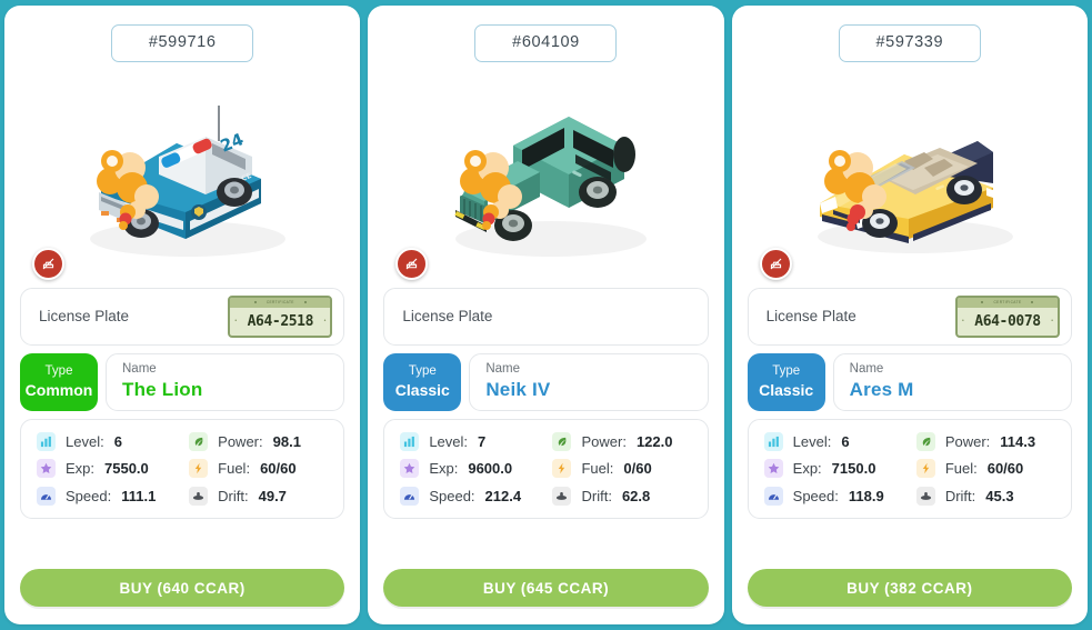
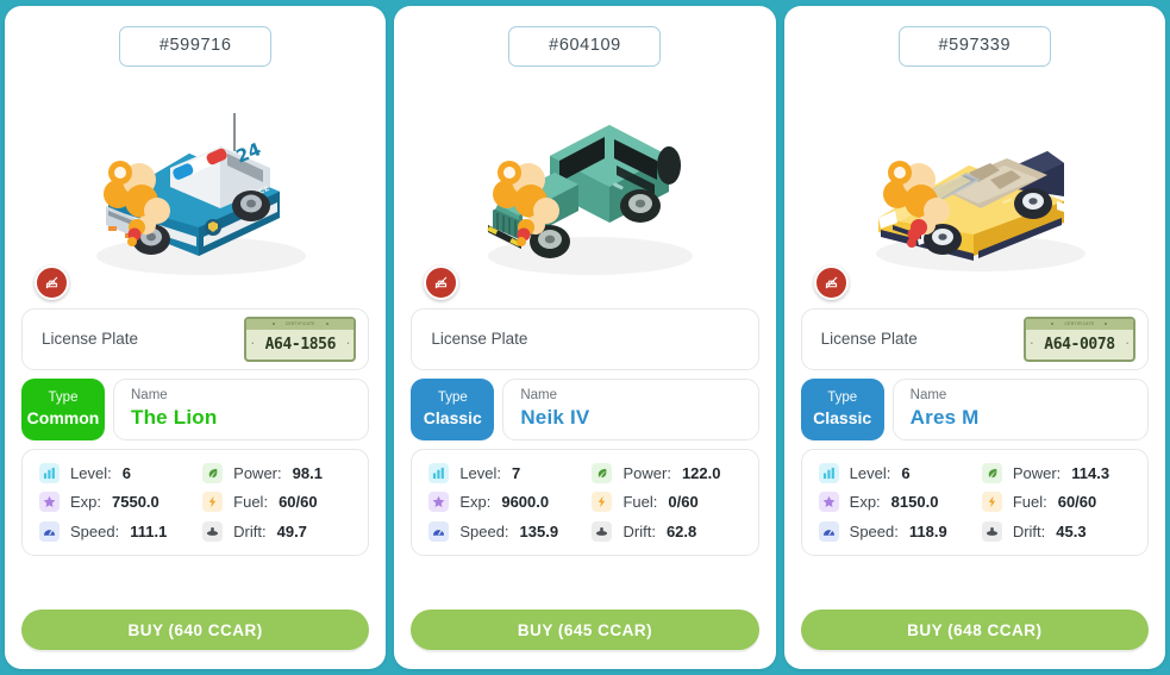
  #599716
  License Plate
- A64-2518
+ A64-1856
  Type
  Common
  Name
  The Lion
  Level:
  6
  Power:
  98.1
  Exp:
  7550.0
  Fuel:
  60/60
  Speed:
  111.1
  Drift:
  49.7
  BUY (640 CCAR)
  #604109
  License Plate
  Type
  Classic
  Name
  Neik IV
  Level:
  7
  Power:
  122.0
  Exp:
  9600.0
  Fuel:
  0/60
  Speed:
- 212.4
+ 135.9
  Drift:
  62.8
  BUY (645 CCAR)
  #597339
  License Plate
  A64-0078
  Type
  Classic
  Name
  Ares M
  Level:
  6
  Power:
  114.3
  Exp:
- 7150.0
+ 8150.0
  Fuel:
  60/60
  Speed:
  118.9
  Drift:
  45.3
- BUY (382 CCAR)
+ BUY (648 CCAR)
